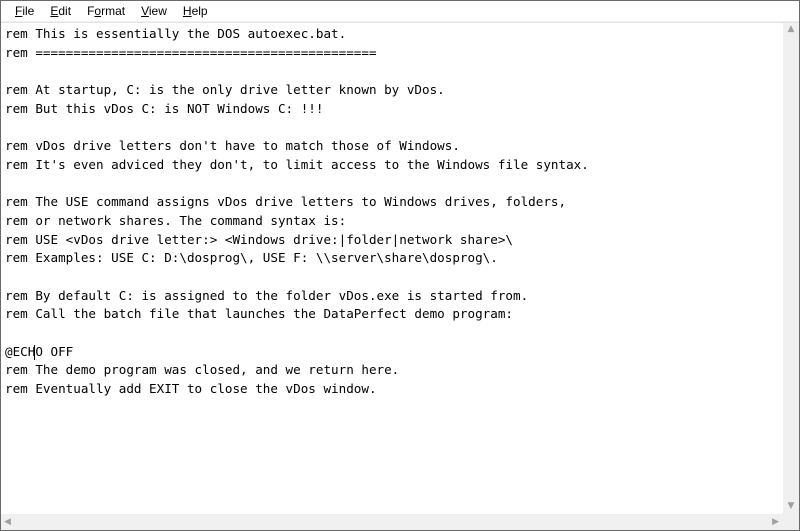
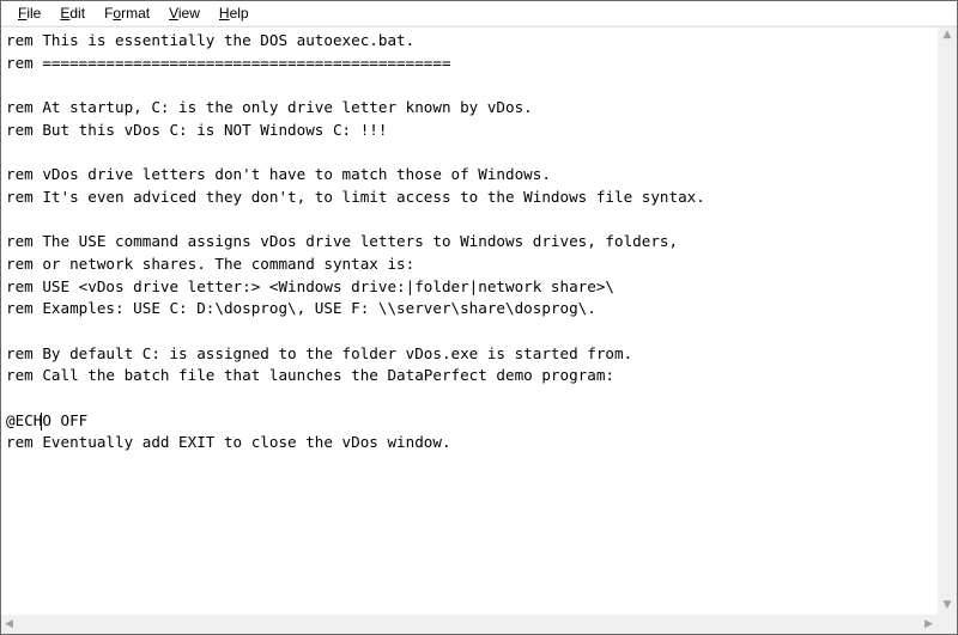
  File
  Edit
  Format
  View
  Help
  rem This is essentially the DOS autoexec.bat.
  rem =============================================
  rem At startup, C: is the only drive letter known by vDos.
  rem But this vDos C: is NOT Windows C: !!!
  rem vDos drive letters don't have to match those of Windows.
  rem It's even adviced they don't, to limit access to the Windows file syntax.
  rem The USE command assigns vDos drive letters to Windows drives, folders,
  rem or network shares. The command syntax is:
  rem USE <vDos drive letter:> <Windows drive:|folder|network share>\
  rem Examples: USE C: D:\dosprog\, USE F: \\server\share\dosprog\.
  rem By default C: is assigned to the folder vDos.exe is started from.
  rem Call the batch file that launches the DataPerfect demo program:
  @ECHO OFF
- rem The demo program was closed, and we return here.
  rem Eventually add EXIT to close the vDos window.
  ▲
  ▼
  ◀
  ▶
